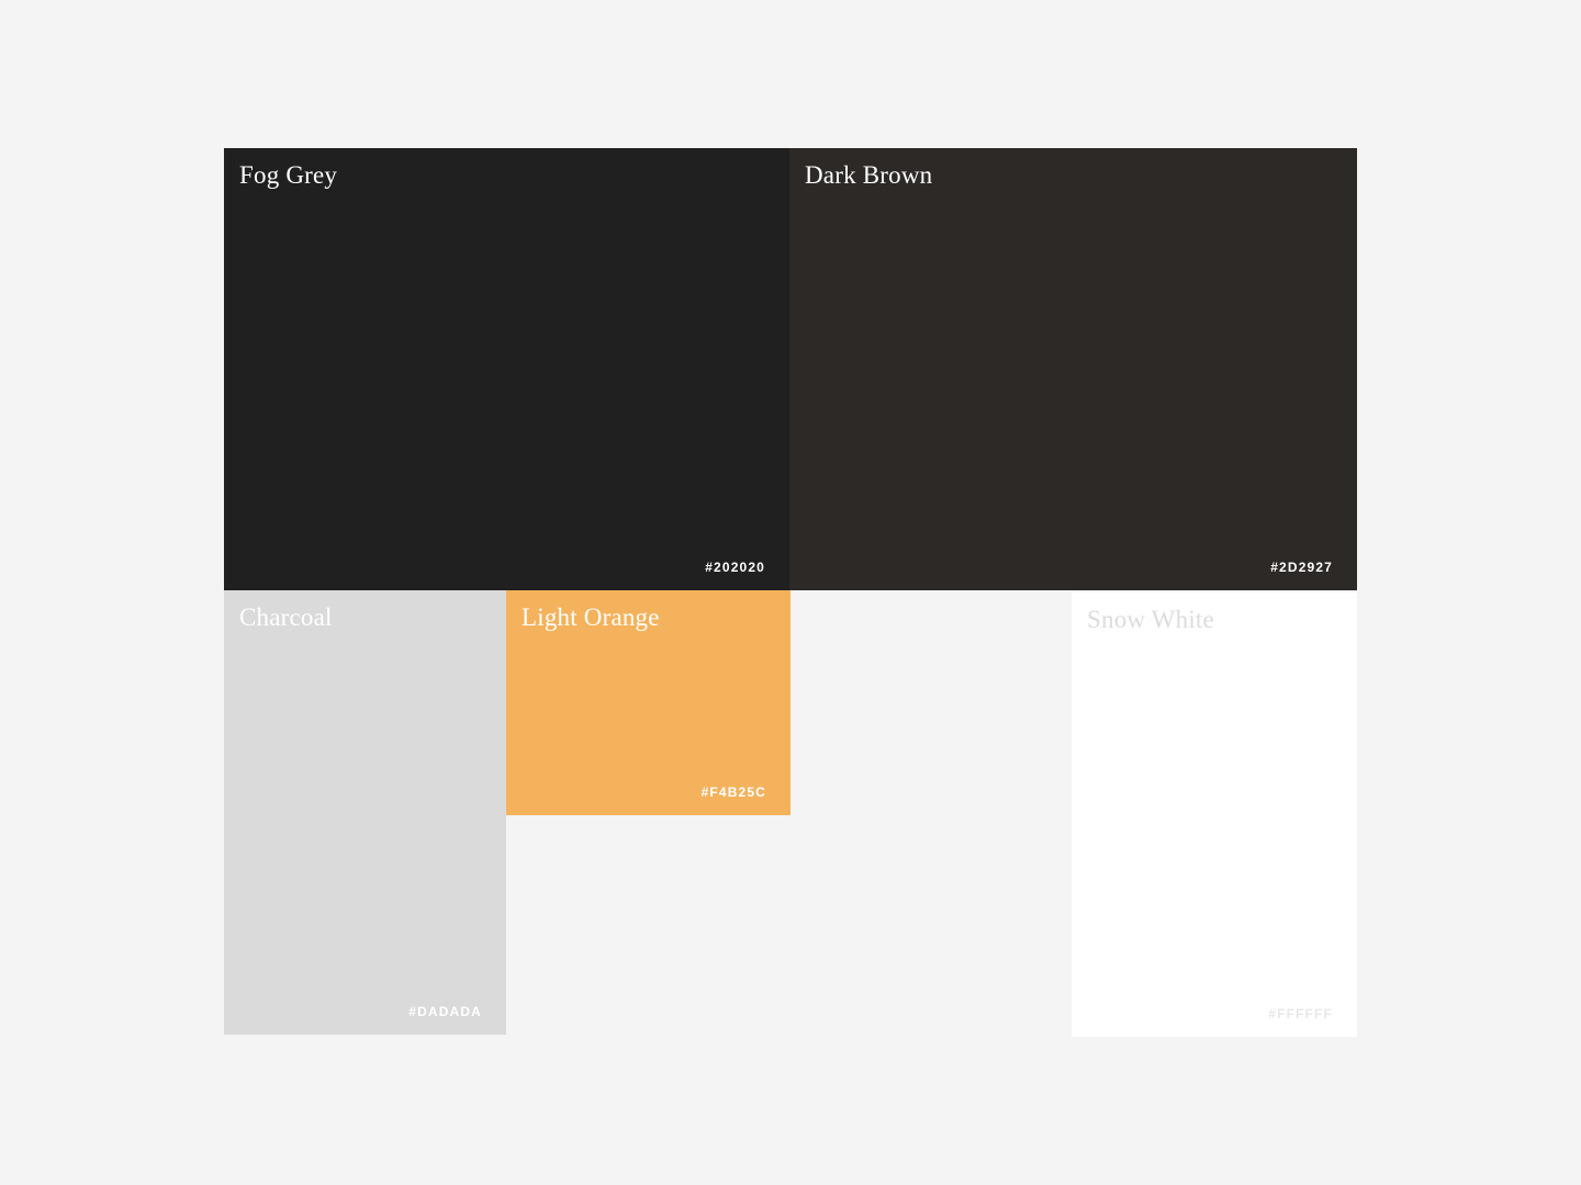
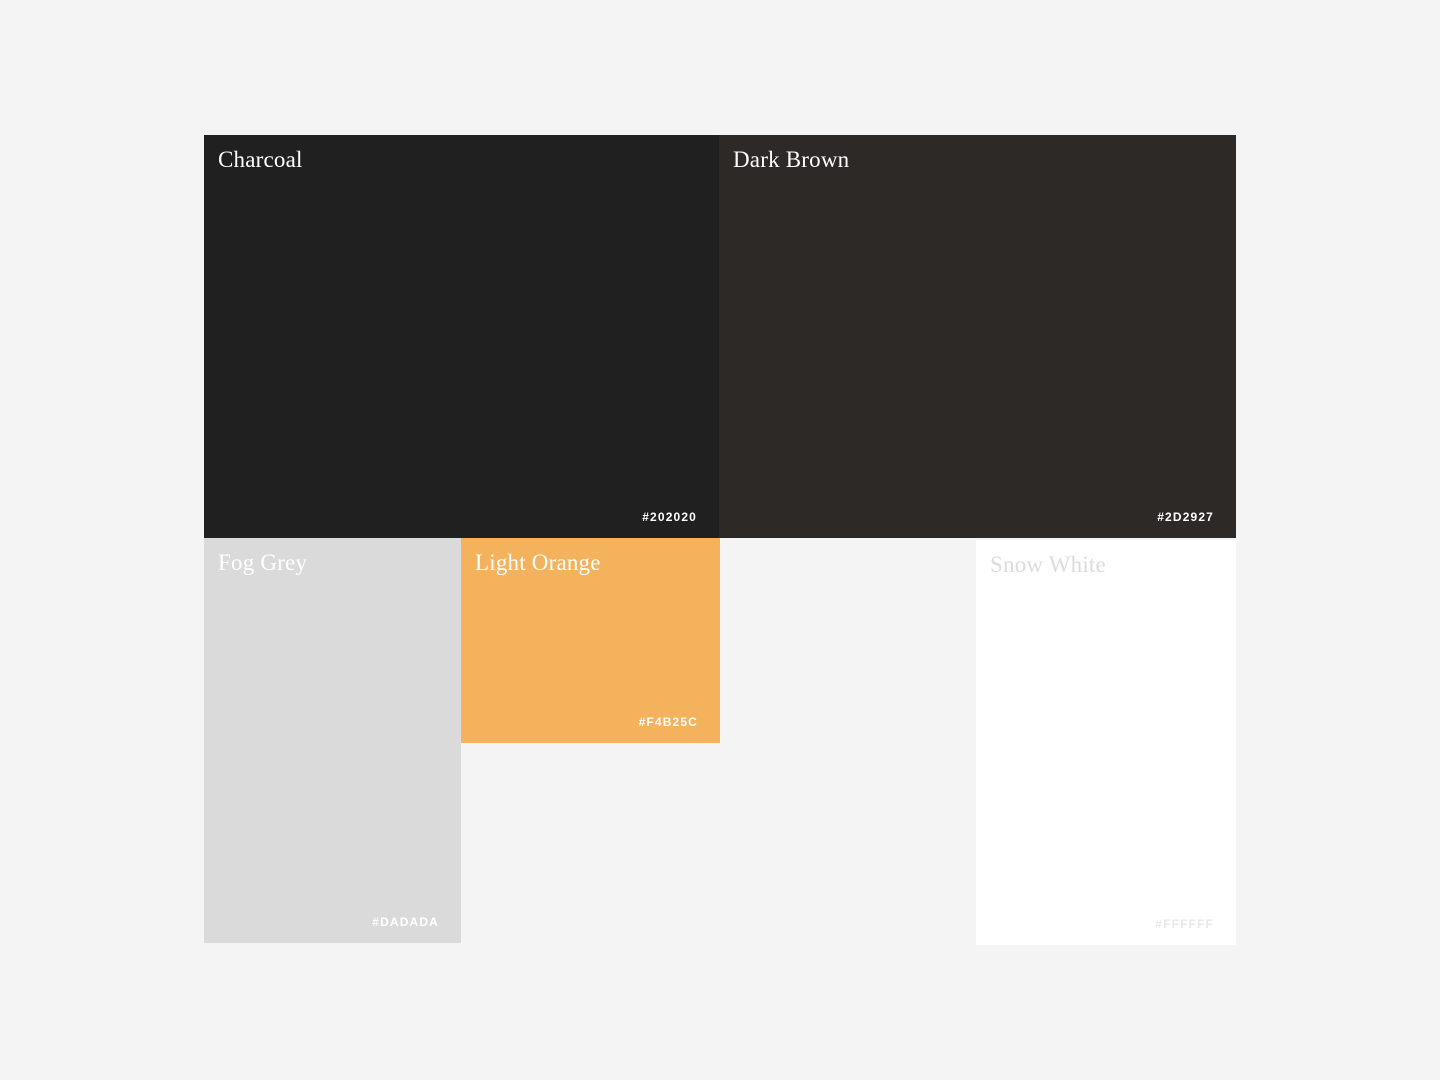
- Fog Grey
+ Charcoal
  #202020
  Dark Brown
  #2D2927
- Charcoal
+ Fog Grey
  #DADADA
  Light Orange
  #F4B25C
  Snow White
